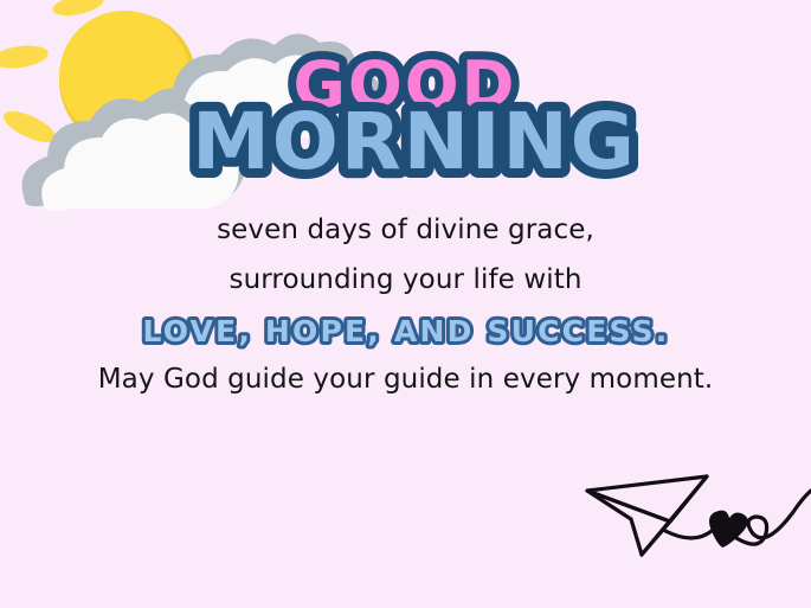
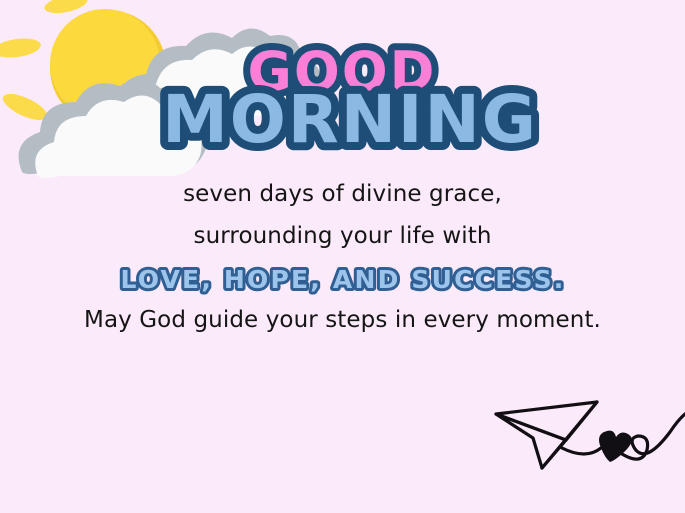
  seven days of divine grace,
  surrounding your life with
- May God guide your guide in every moment.
+ May God guide your steps in every moment.
